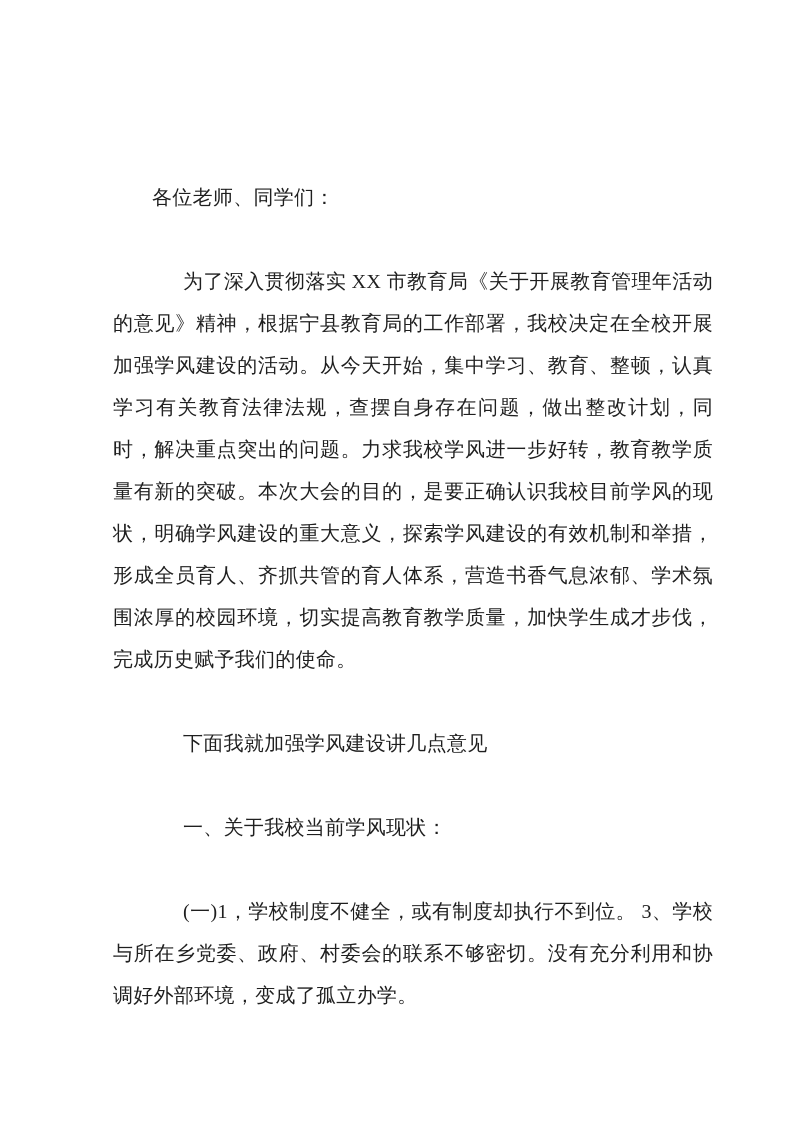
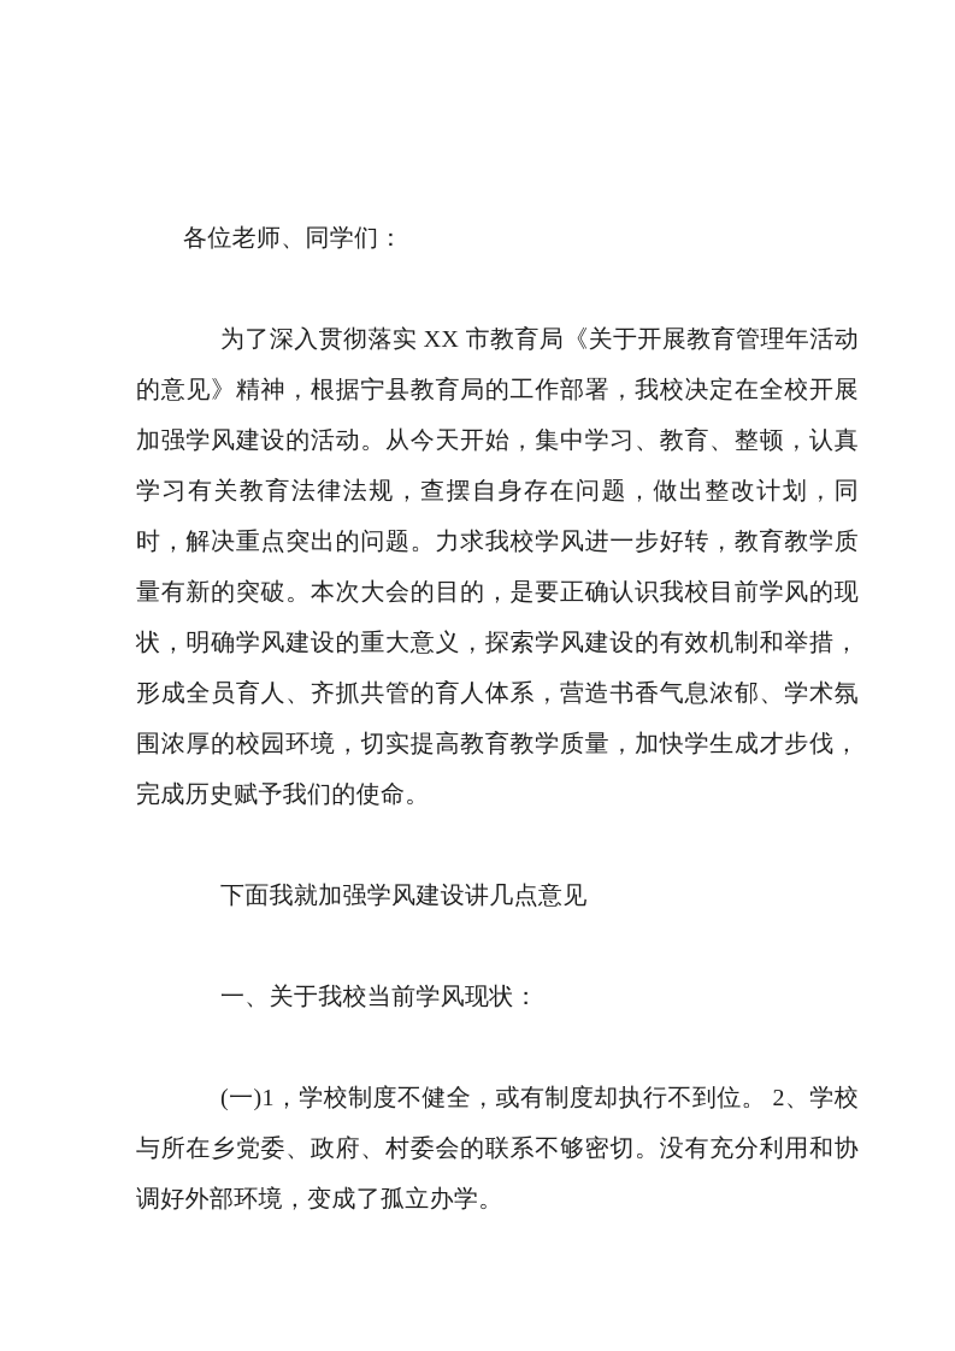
  各位老师、同学们：
  为了深入贯彻落实 XX 市教育局《关于开展教育管理年活动的意见》精神，根据宁县教育局的工作部署，我校决定在全校开展加强学风建设的活动。从今天开始，集中学习、教育、整顿，认真学习有关教育法律法规，查摆自身存在问题，做出整改计划，同时，解决重点突出的问题。力求我校学风进一步好转，教育教学质量有新的突破。本次大会的目的，是要正确认识我校目前学风的现状，明确学风建设的重大意义，探索学风建设的有效机制和举措，形成全员育人、齐抓共管的育人体系，营造书香气息浓郁、学术氛围浓厚的校园环境，切实提高教育教学质量，加快学生成才步伐，完成历史赋予我们的使命。
  下面我就加强学风建设讲几点意见
  一、关于我校当前学风现状：
- (一)1，学校制度不健全，或有制度却执行不到位。 3、学校与所在乡党委、政府、村委会的联系不够密切。没有充分利用和协调好外部环境，变成了孤立办学。
+ (一)1，学校制度不健全，或有制度却执行不到位。 2、学校与所在乡党委、政府、村委会的联系不够密切。没有充分利用和协调好外部环境，变成了孤立办学。
